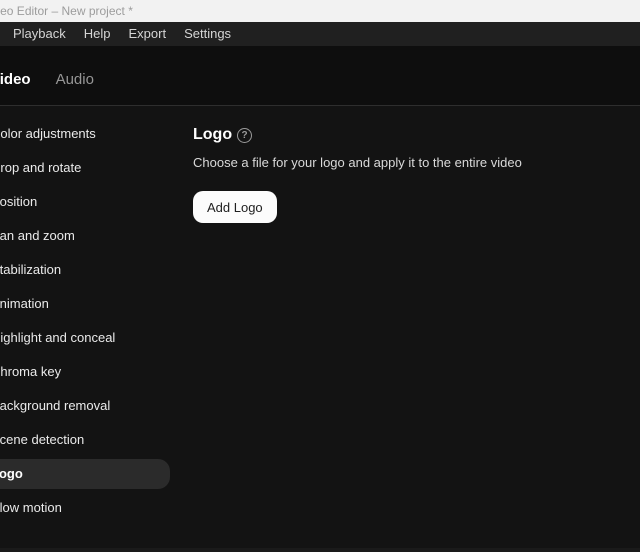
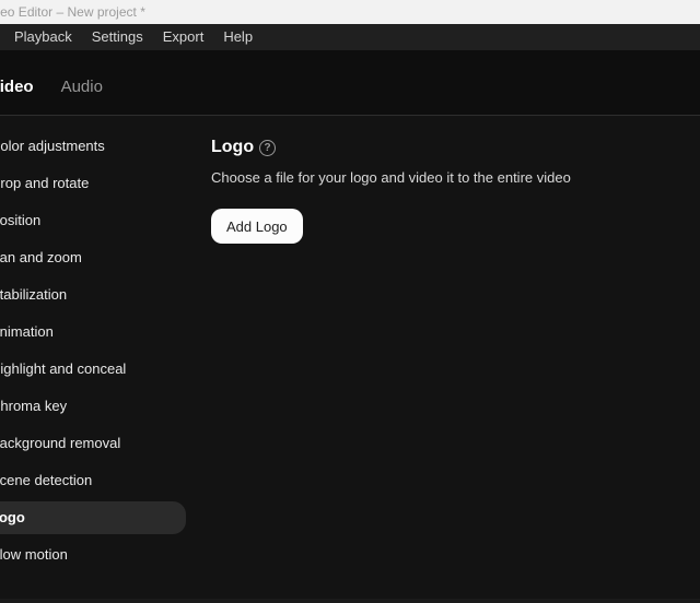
  eo Editor – New project *
  Playback
- Help
+ Settings
  Export
- Settings
+ Help
  ideo
  Audio
  olor adjustments
  rop and rotate
  osition
  an and zoom
  tabilization
  nimation
  ighlight and conceal
  hroma key
  ackground removal
  cene detection
  ogo
  low motion
  Logo
  ?
- Choose a file for your logo and apply it to the entire video
+ Choose a file for your logo and video it to the entire video
  Add Logo
